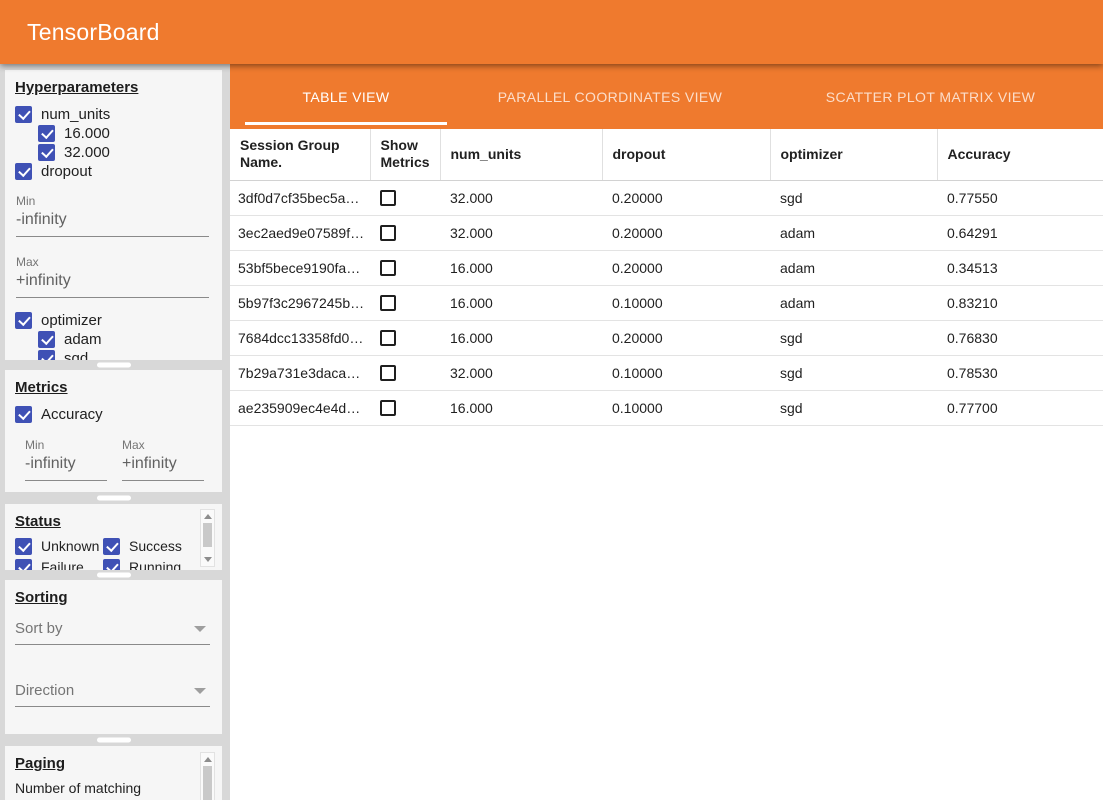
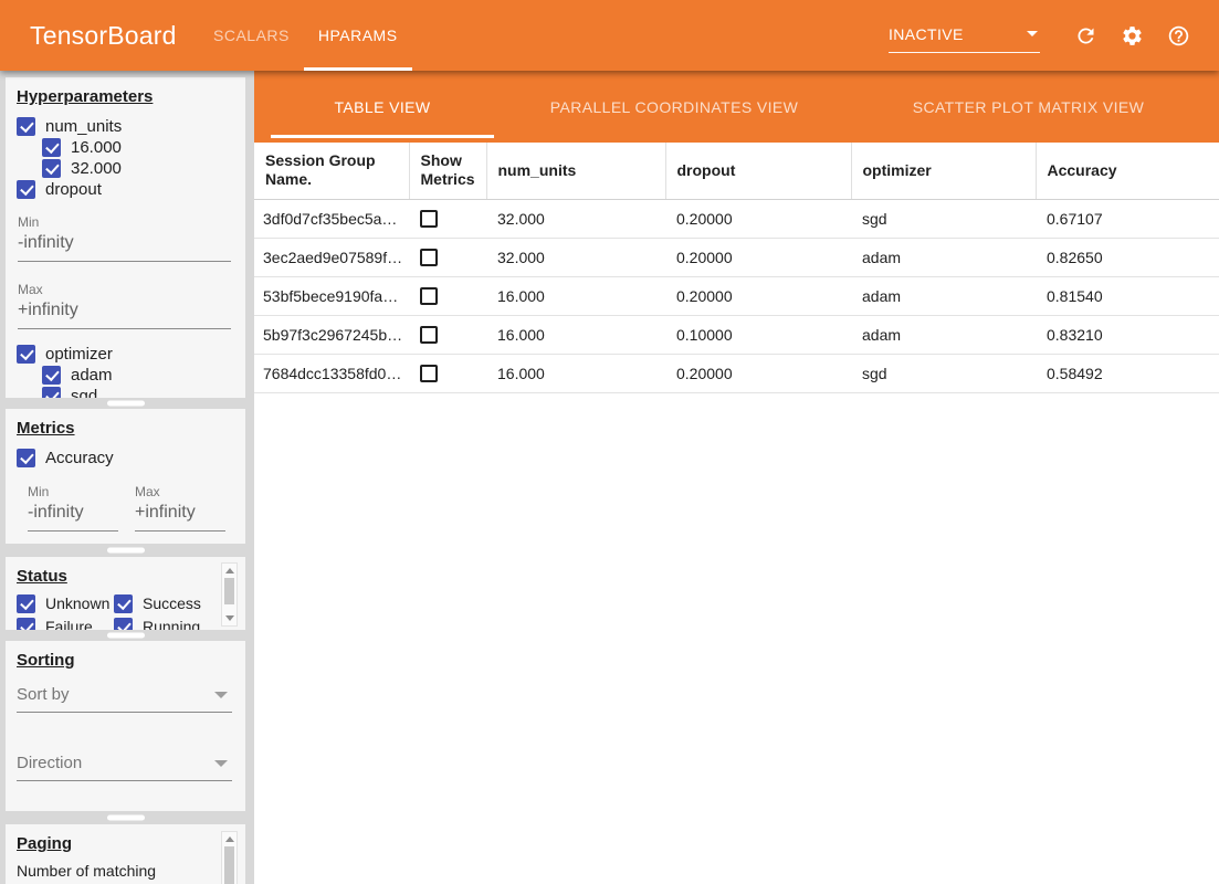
  TensorBoard
+ SCALARS
+ HPARAMS
+ INACTIVE
  Hyperparameters
  num_units
  16.000
  32.000
  dropout
  Min
  -infinity
  Max
  +infinity
  optimizer
  adam
  sgd
  Metrics
  Accuracy
  Min
  -infinity
  Max
  +infinity
  Status
  Unknown
  Success
  Failure
  Running
  Sorting
  Sort by
  Direction
  Paging
  TABLE VIEW
  PARALLEL COORDINATES VIEW
  SCATTER PLOT MATRIX VIEW
  Session Group Name.	Show Metrics	num_units	dropout	optimizer	Accuracy
- 3df0d7cf35bec5a…		32.000	0.20000	sgd	0.77550
+ 3df0d7cf35bec5a…		32.000	0.20000	sgd	0.67107
- 3ec2aed9e07589f…		32.000	0.20000	adam	0.64291
+ 3ec2aed9e07589f…		32.000	0.20000	adam	0.82650
- 53bf5bece9190fa…		16.000	0.20000	adam	0.34513
+ 53bf5bece9190fa…		16.000	0.20000	adam	0.81540
  5b97f3c2967245b…		16.000	0.10000	adam	0.83210
- 7684dcc13358fd0…		16.000	0.20000	sgd	0.76830
+ 7684dcc13358fd0…		16.000	0.20000	sgd	0.58492
- 7b29a731e3daca…		32.000	0.10000	sgd	0.78530
- ae235909ec4e4d…		16.000	0.10000	sgd	0.77700
